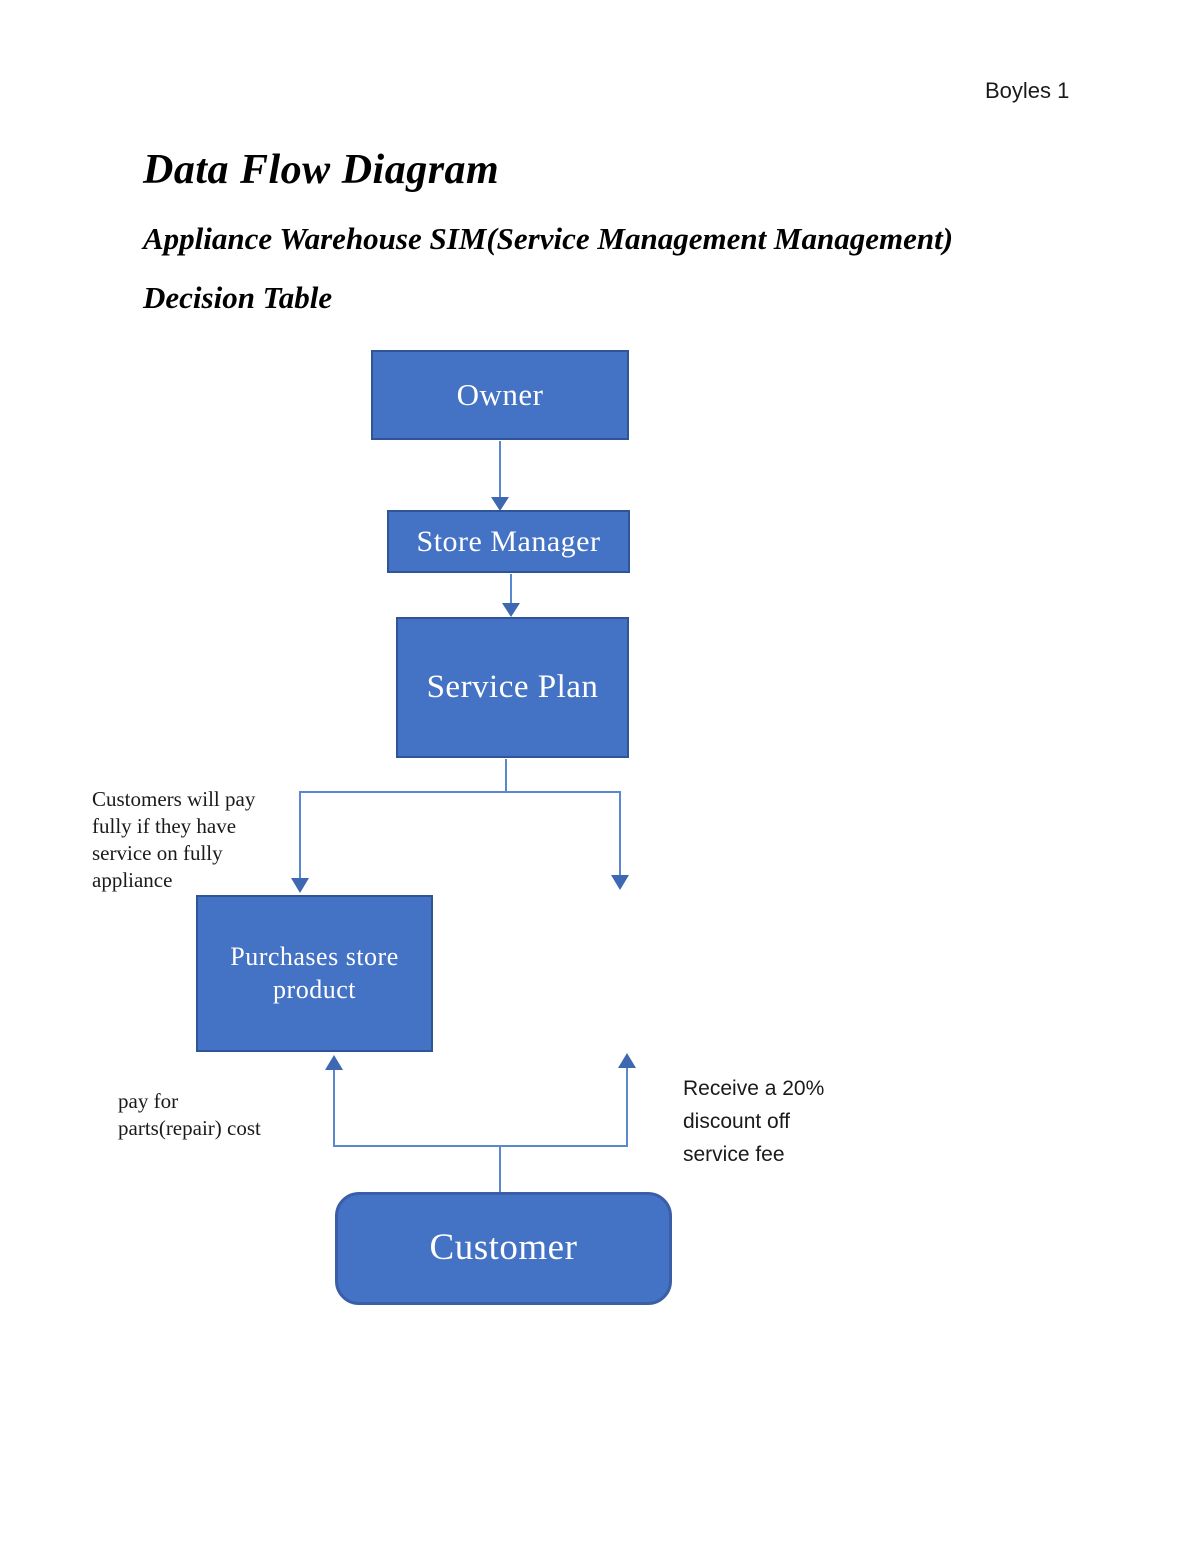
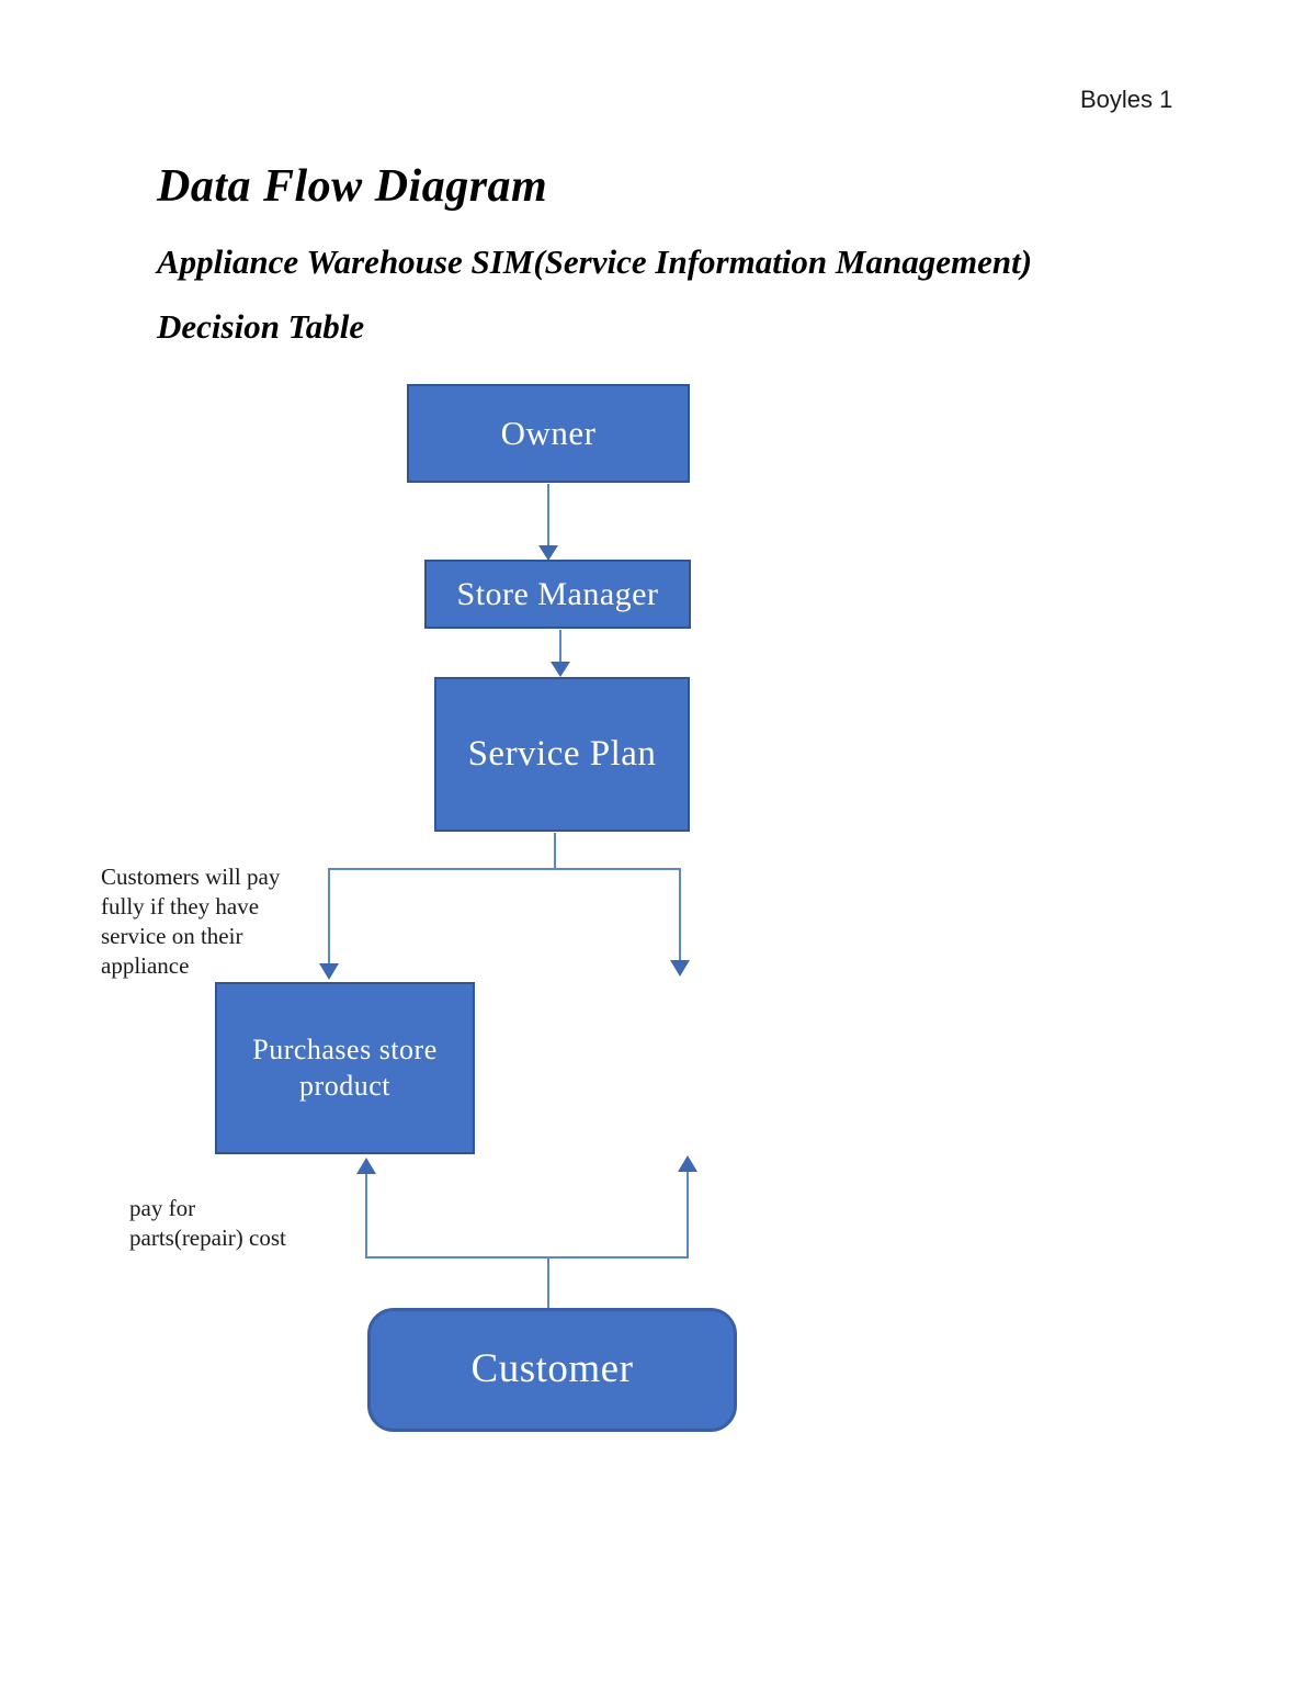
  Boyles 1
  Data Flow Diagram
- Appliance Warehouse SIM(Service Management Management)
+ Appliance Warehouse SIM(Service Information Management)
  Decision Table
  Owner
  Store Manager
  Service Plan
  Purchases store product
  Customer
- Customers will pay fully if they have service on fully appliance
+ Customers will pay fully if they have service on their appliance
  pay for parts(repair) cost
- Receive a 20% discount off service fee
